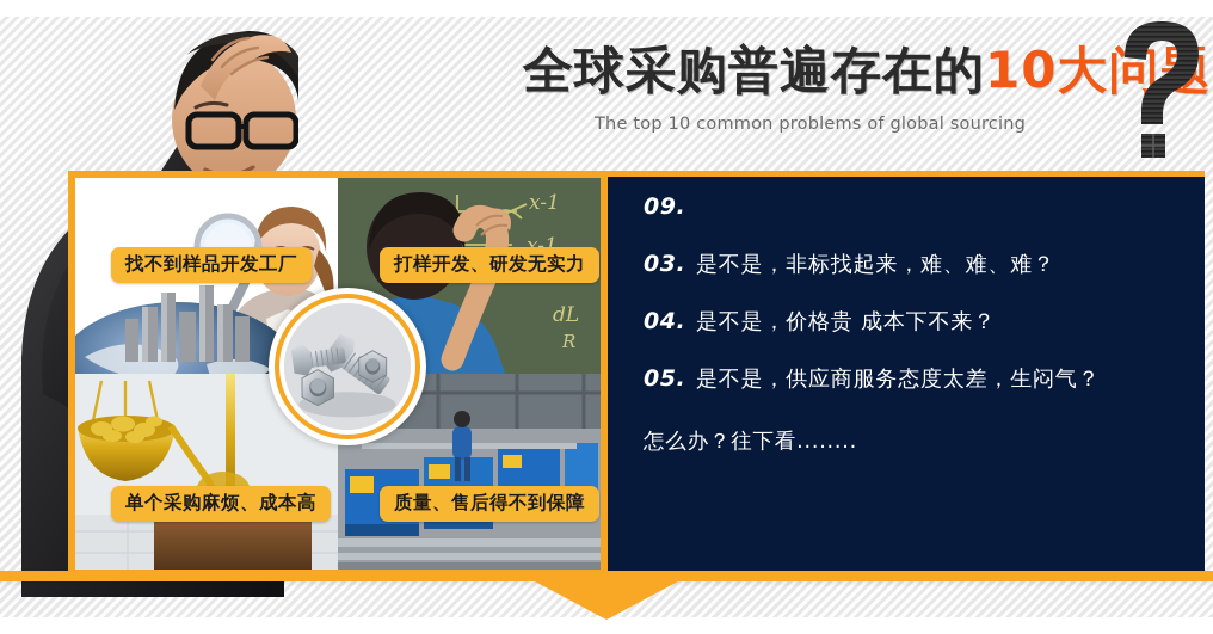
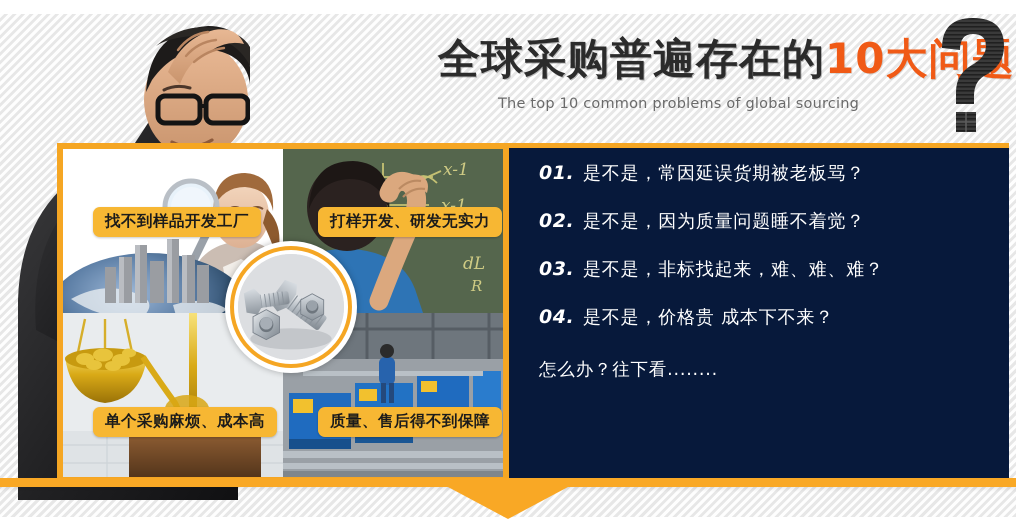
  全球采购普遍存在的10大问
  The top 10 common problems of global sourcing
  x-1
  x-1
  dL
  R
  找不到样品开发工厂
  打样开发、研发无实力
  单个采购麻烦、成本高
  质量、售后得不到保障
- 09.
+ 01.
+ 是不是，常因延误货期被老板骂？
+ 02.
+ 是不是，因为质量问题睡不着觉？
  03.
  是不是，非标找起来，难、难、难？
  04.
  是不是，价格贵 成本下不来？
- 05.
- 是不是，供应商服务态度太差，生闷气？
  怎么办？往下看........
